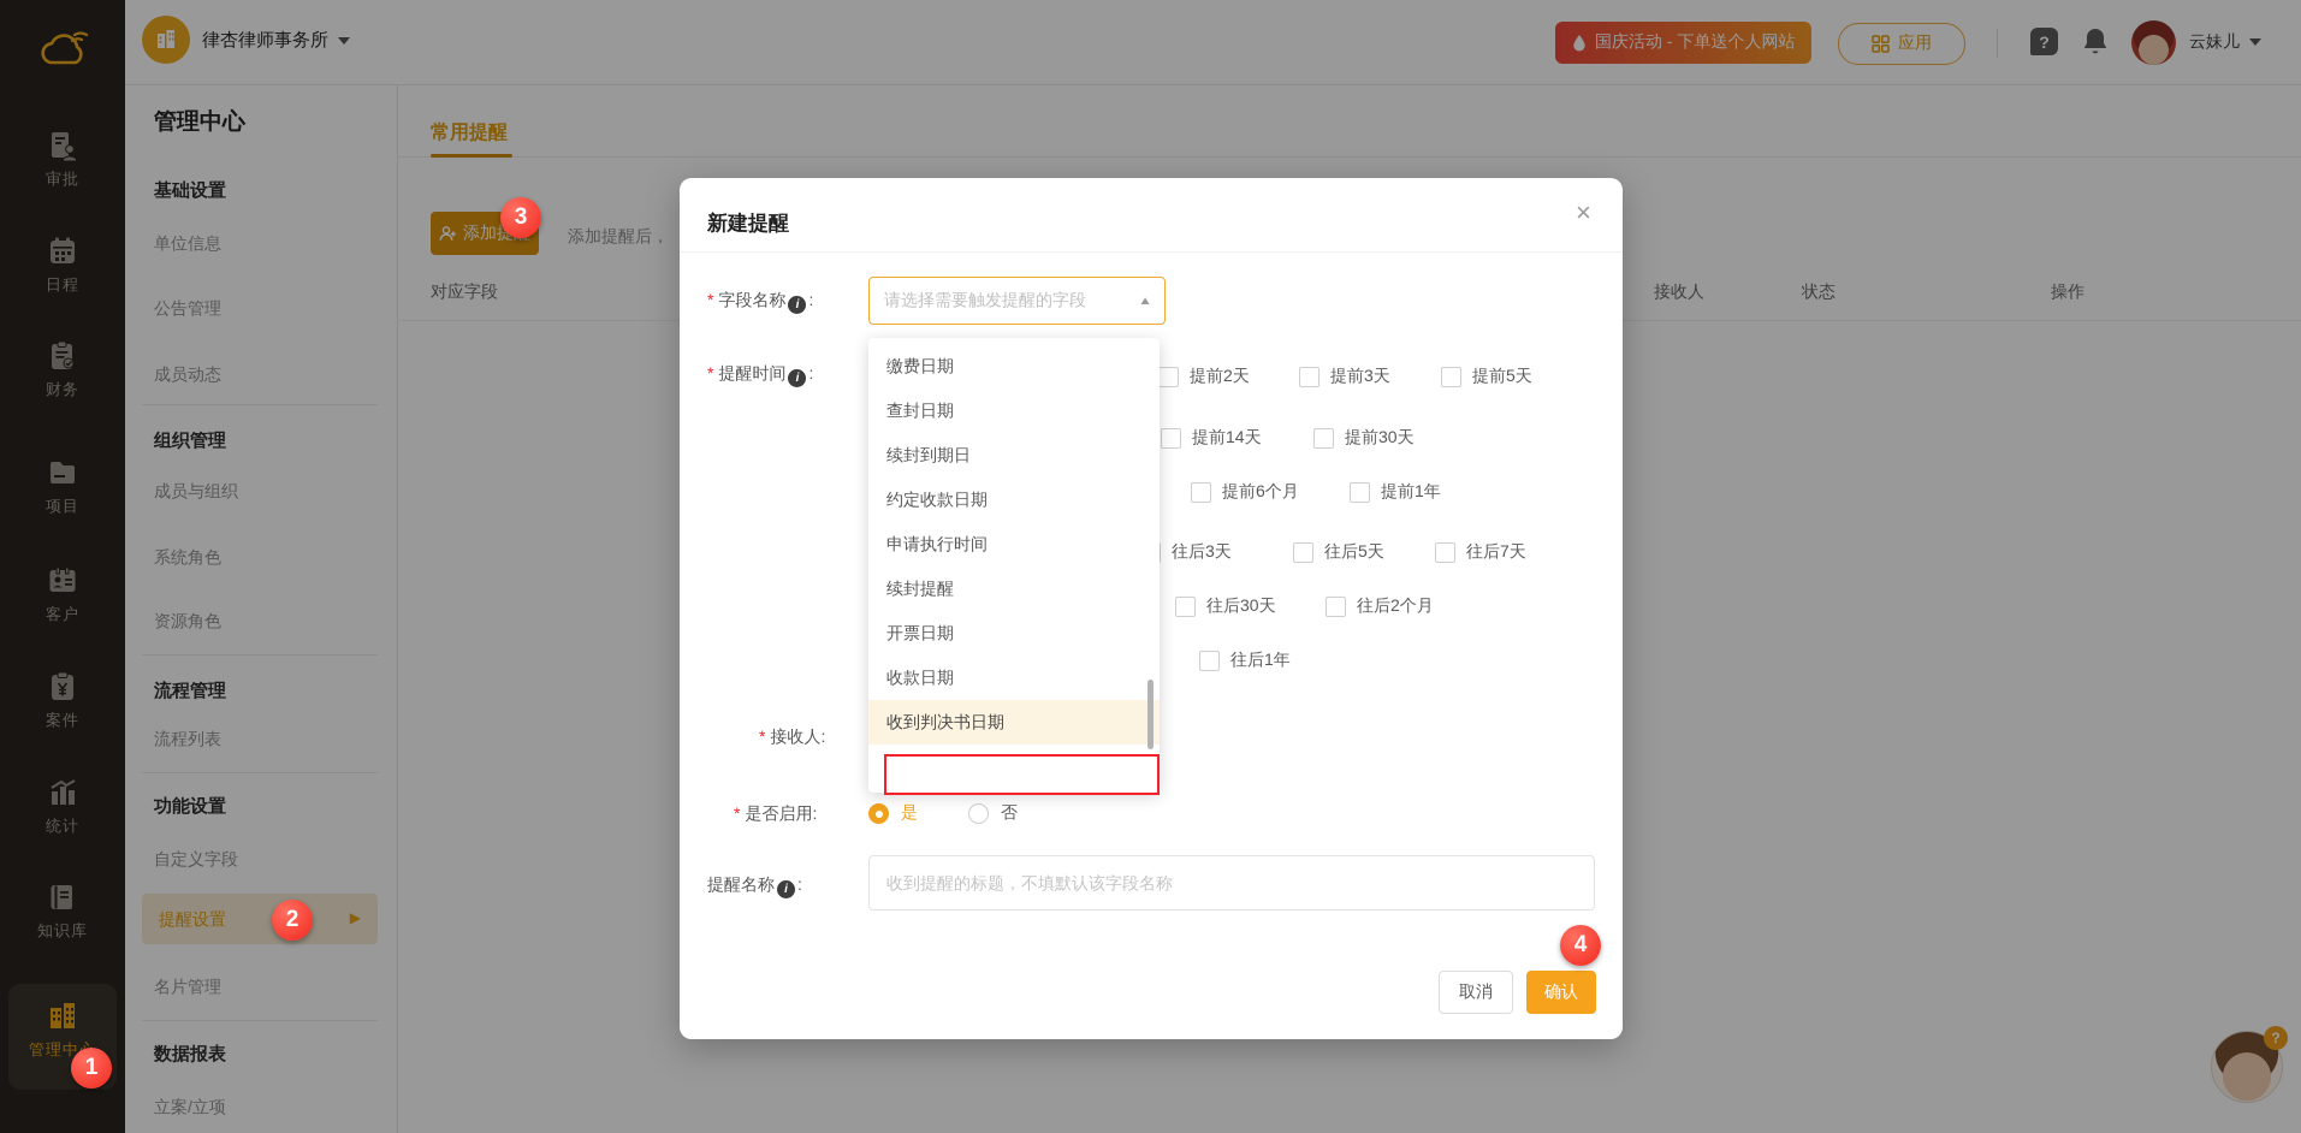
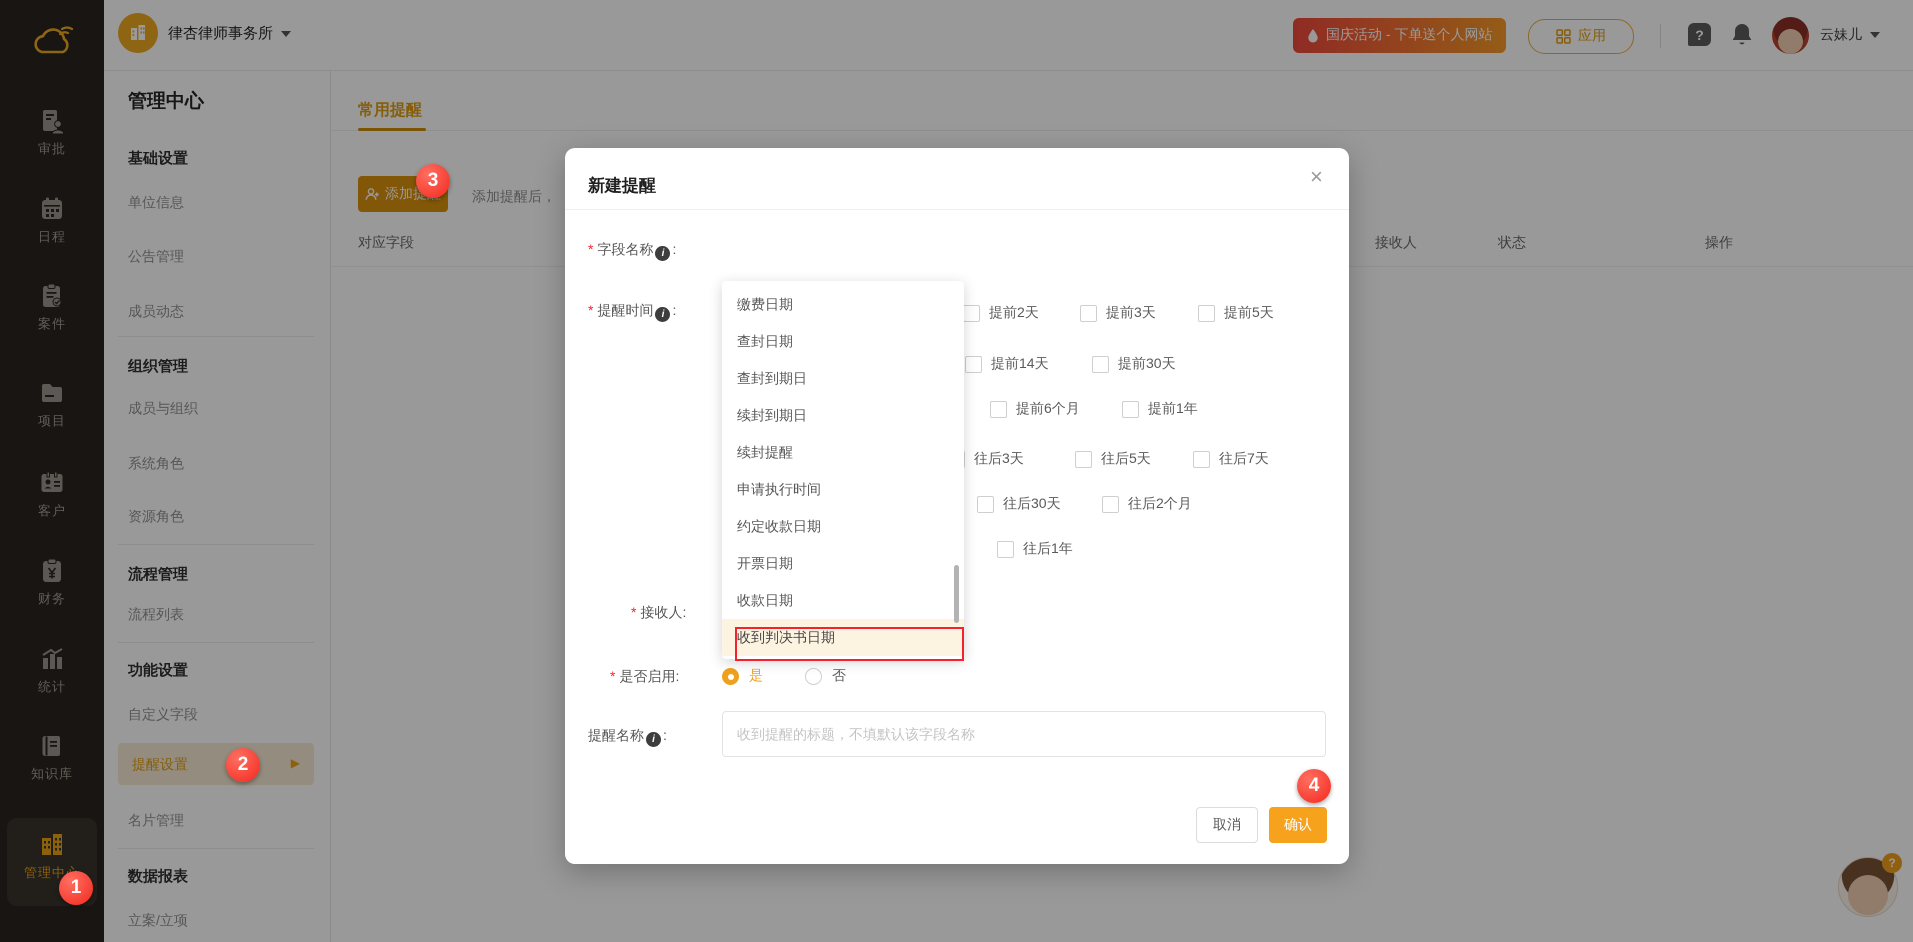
  审批
  日程
- 财务
+ 案件
  项目
  客户
- 案件
+ 财务
  统计
  知识库
  管理中
  管理中心
  基础设置
  单位信息
  公告管理
  成员动态
  组织管理
  成员与组织
  系统角色
  资源角色
  流程管理
  流程列表
  功能设置
  自定义字段
  提醒设置
  ▶
  名片管理
  数据报表
  立案/立项
  律杏律师事务所
  国庆活动 - 下单送个人网站
  应用
  ?
  云妹儿
  常用提醒
  添加提醒后，
  对应字段
  接收人
  状态
  操作
  ?
  客服
  新建提醒
  ×
  * 字段名称 i :
- 请选择需要触发提醒的字段
- ▲
  * 提醒时间 i :
  提前2天
  提前3天
  提前5天
  提前14天
  提前30天
  提前6个月
  提前1年
  往后3天
  往后5天
  往后7天
  往后30天
  往后2个月
  往后1年
  * 接收人:
  * 是否启用:
  是
  否
  提醒名称 i :
  收到提醒的标题，不填默认该字段名称
  取消
  确认
  缴费日期
  查封日期
+ 查封到期日
  续封到期日
- 约定收款日期
+ 续封提醒
  申请执行时间
- 续封提醒
+ 约定收款日期
  开票日期
  收款日期
  收到判决书日期
  1
  2
  3
  4
